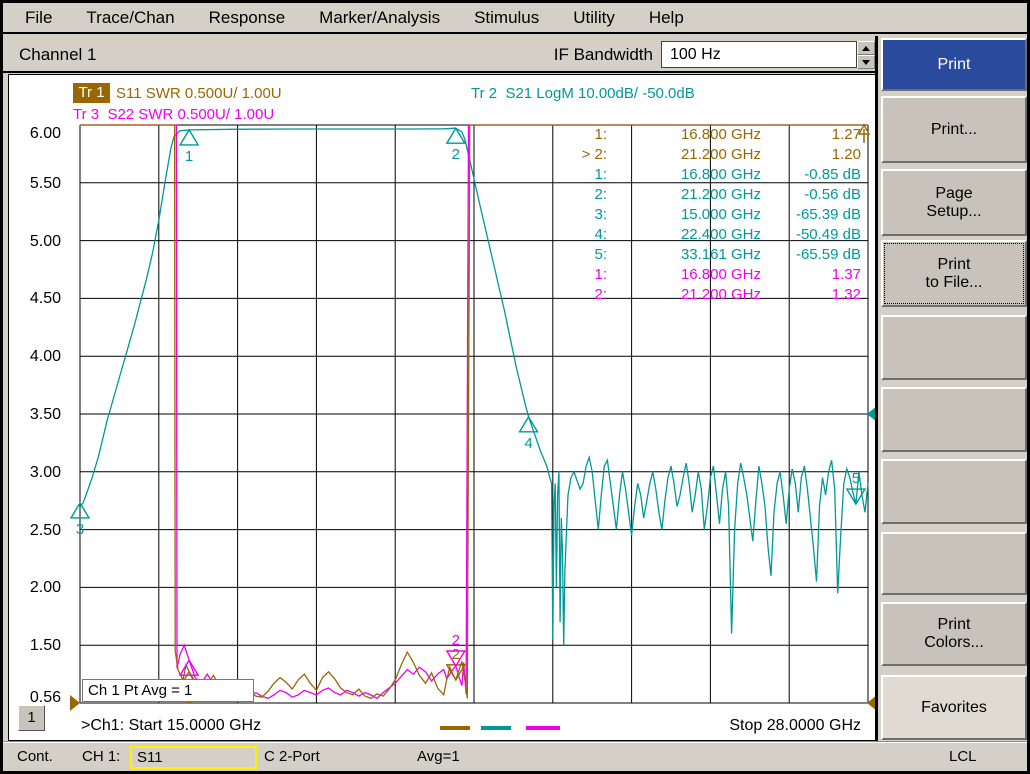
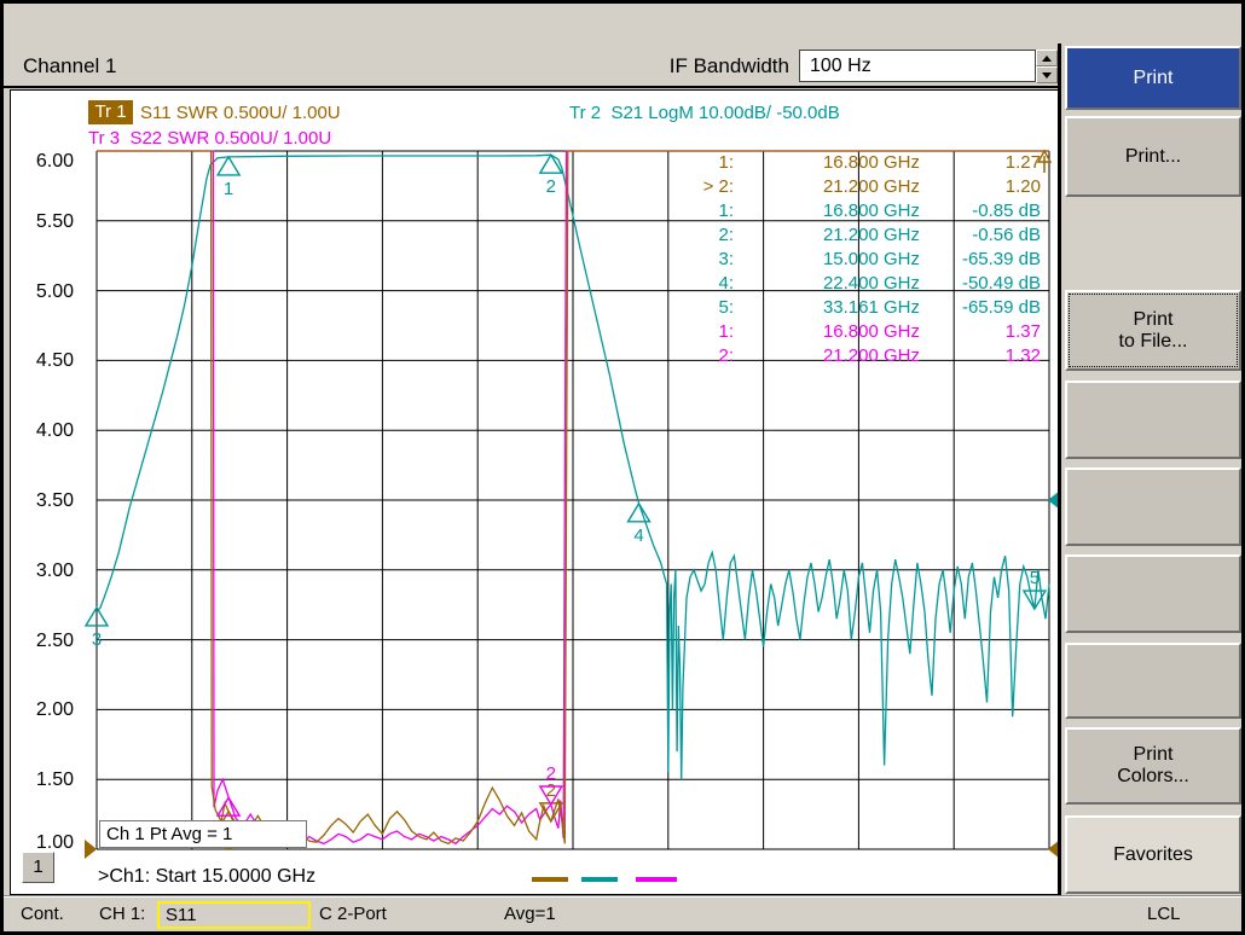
- File
- Trace/Chan
- Response
- Marker/Analysis
- Stimulus
- Utility
- Help
  Channel 1
  IF Bandwidth
  100 Hz
  1
  2
  3
  4
  5
  2
  2
  Tr 1
  S11 SWR 0.500U/ 1.00U
  Tr 2 S21 LogM 10.00dB/ -50.0dB
  Tr 3 S22 SWR 0.500U/ 1.00U
  1:
  16.800 GHz
  1.27
  > 2:
  21.200 GHz
  1.20
  1:
  16.800 GHz
  -0.85 dB
  2:
  21.200 GHz
  -0.56 dB
  3:
  15.000 GHz
  -65.39 dB
  4:
  22.400 GHz
  -50.49 dB
  5:
  33.161 GHz
  -65.59 dB
  1:
  16.800 GHz
  1.37
  2:
  21.200 GHz
  1.32
  6.00
  5.50
  5.00
  4.50
  4.00
  3.50
  3.00
  2.50
  2.00
  1.50
- 0.56
+ 1.00
  Ch 1 Pt Avg = 1
  >Ch1: Start 15.0000 GHz
- Stop 28.0000 GHz
  1
  Cont.
  CH 1:
  S11
  C 2-Port
  Avg=1
  LCL
  Print
  Print...
- Page
- Setup...
  Print
  to File...
  Print
  Colors...
  Favorites
